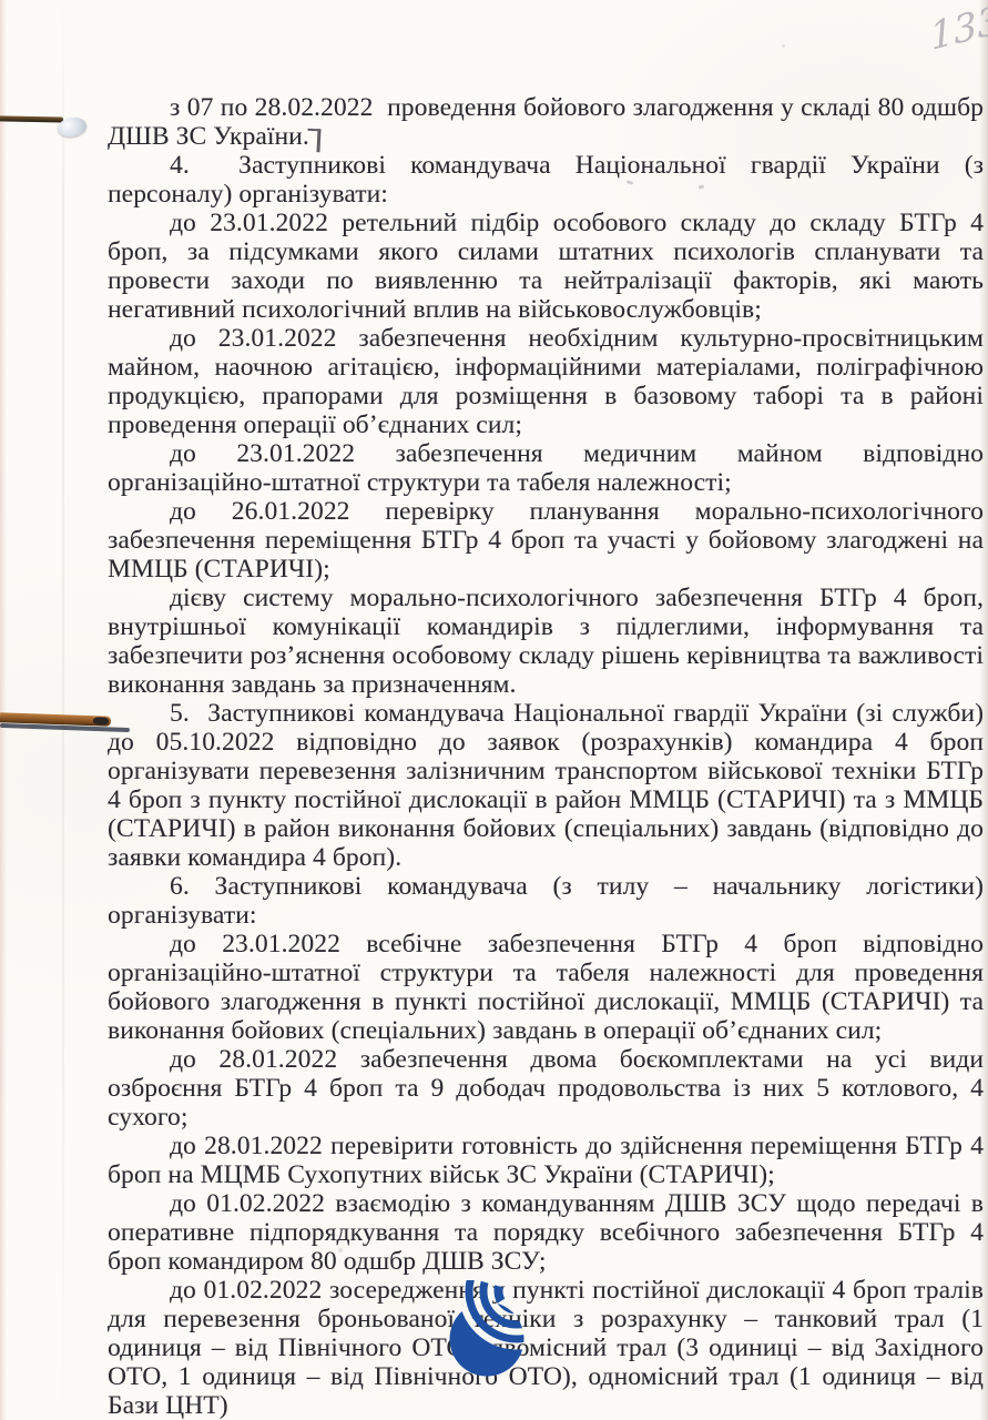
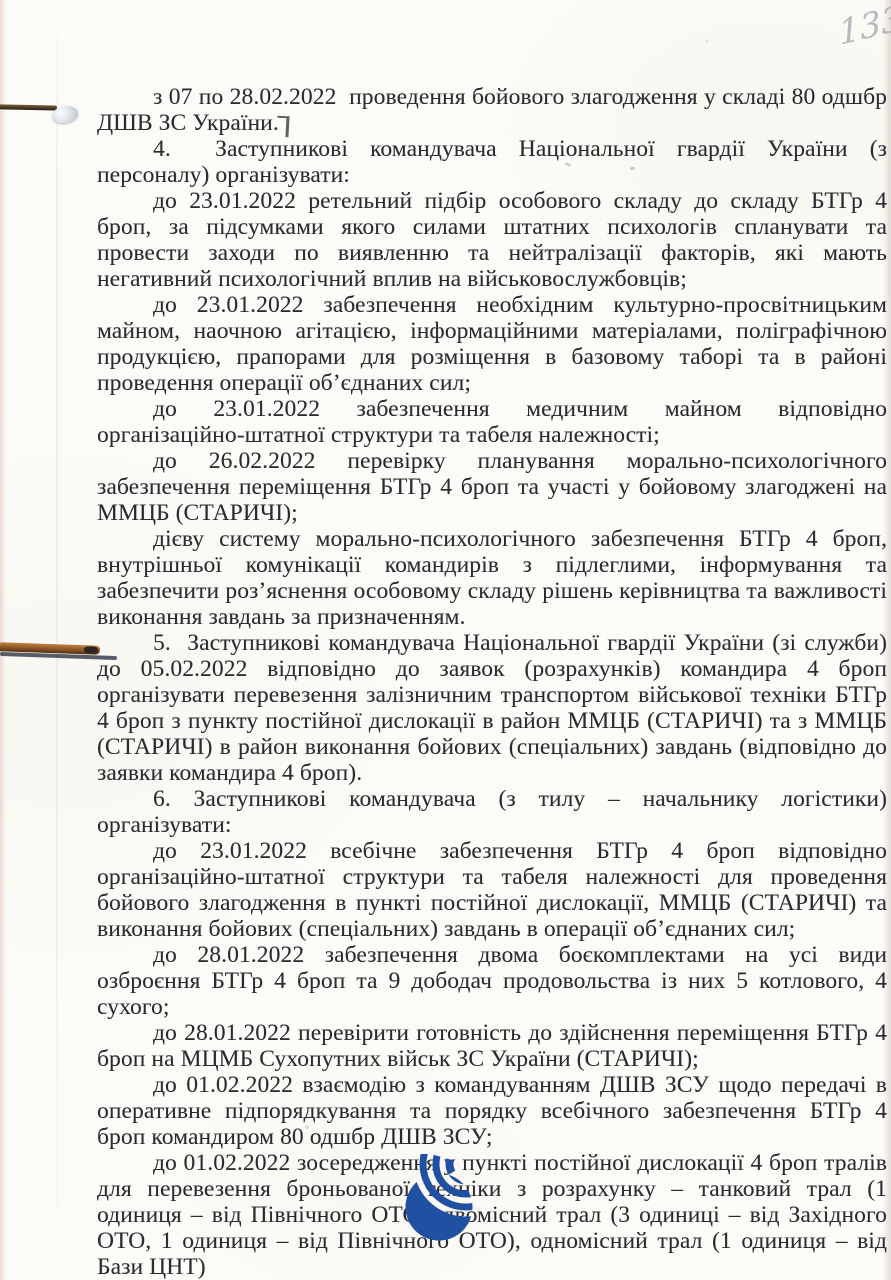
  з 07 по 28.02.2022 проведення бойового злагодження у складі 80 одшбр ДШВ ЗС України.
  4. Заступникові командувача Національної гвардії України (з персоналу) організувати:
  до 23.01.2022 ретельний підбір особового складу до складу БТГр 4 броп, за підсумками якого силами штатних психологів спланувати та провести заходи по виявленню та нейтралізації факторів, які мають негативний психологічний вплив на військовослужбовців;
  до 23.01.2022 забезпечення необхідним культурно-просвітницьким майном, наочною агітацією, інформаційними матеріалами, поліграфічною продукцією, прапорами для розміщення в базовому таборі та в районі проведення операції об’єднаних сил;
  до 23.01.2022 забезпечення медичним майном відповідно організаційно-штатної структури та табеля належності;
- до 26.01.2022 перевірку планування морально-психологічного забезпечення переміщення БТГр 4 броп та участі у бойовому злагоджені на ММЦБ (СТАРИЧІ);
+ до 26.02.2022 перевірку планування морально-психологічного забезпечення переміщення БТГр 4 броп та участі у бойовому злагоджені на ММЦБ (СТАРИЧІ);
  дієву систему морально-психологічного забезпечення БТГр 4 броп, внутрішньої комунікації командирів з підлеглими, інформування та забезпечити роз’яснення особовому складу рішень керівництва та важливості виконання завдань за призначенням.
- 5. Заступникові командувача Національної гвардії України (зі служби) до 05.10.2022 відповідно до заявок (розрахунків) командира 4 броп організувати перевезення залізничним транспортом військової техніки БТГр 4 броп з пункту постійної дислокації в район ММЦБ (СТАРИЧІ) та з ММЦБ (СТАРИЧІ) в район виконання бойових (спеціальних) завдань (відповідно до заявки командира 4 броп).
+ 5. Заступникові командувача Національної гвардії України (зі служби) до 05.02.2022 відповідно до заявок (розрахунків) командира 4 броп організувати перевезення залізничним транспортом військової техніки БТГр 4 броп з пункту постійної дислокації в район ММЦБ (СТАРИЧІ) та з ММЦБ (СТАРИЧІ) в район виконання бойових (спеціальних) завдань (відповідно до заявки командира 4 броп).
  6. Заступникові командувача (з тилу – начальнику логістики) організувати:
  до 23.01.2022 всебічне забезпечення БТГр 4 броп відповідно організаційно-штатної структури та табеля належності для проведення бойового злагодження в пункті постійної дислокації, ММЦБ (СТАРИЧІ) та виконання бойових (спеціальних) завдань в операції об’єднаних сил;
  до 28.01.2022 забезпечення двома боєкомплектами на усі види озброєння БТГр 4 броп та 9 дободач продовольства із них 5 котлового, 4 сухого;
  до 28.01.2022 перевірити готовність до здійснення переміщення БТГр 4 броп на МЦМБ Сухопутних військ ЗС України (СТАРИЧІ);
  до 01.02.2022 взаємодію з командуванням ДШВ ЗСУ щодо передачі в оперативне підпорядкування та порядку всебічного забезпечення БТГр 4 броп командиром 80 одшбр ДШВ ЗСУ;
  до 01.02.2022 зосередженя пункті постійної дислокації 4 броп тралів для перевезення броньованоїіки з розрахунку – танковий трал (1 одиниця – від Північного ОТмісний трал (3 одиниці – від Західного ОТО, 1 одиниця – від Північного ОТО), одномісний трал (1 одиниця – від Бази ЦНТ)
